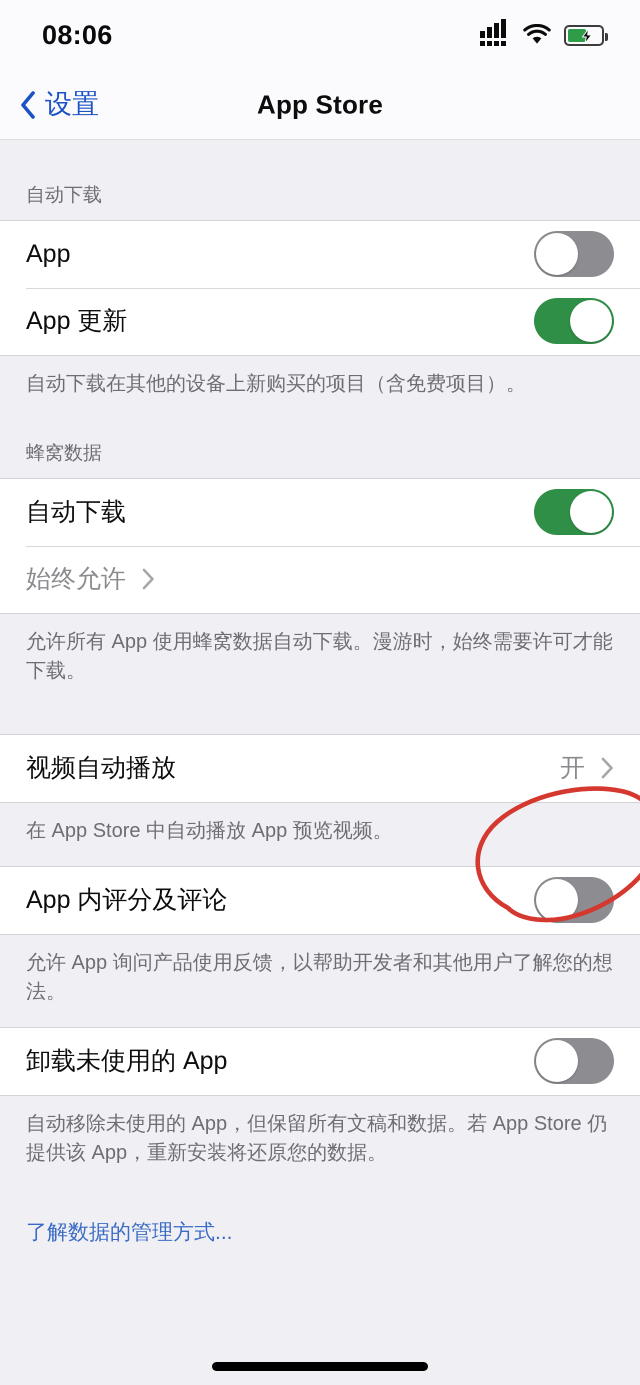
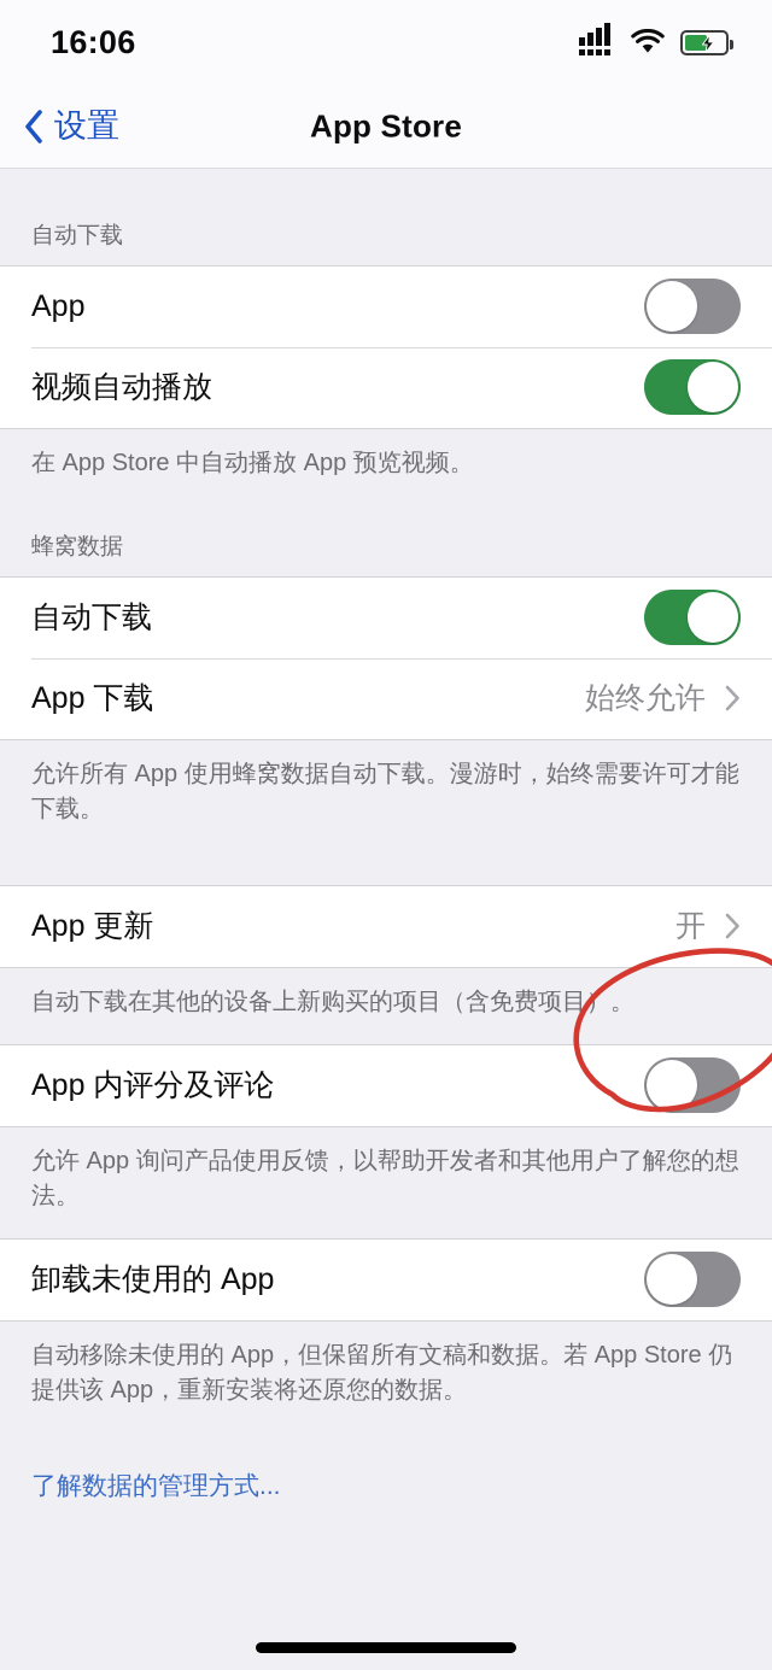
- 08:06
+ 16:06
  设置
  App Store
  自动下载
  App
- App 更新
+ 视频自动播放
- 自动下载在其他的设备上新购买的项目（含免费项目）。
+ 在 App Store 中自动播放 App 预览视频。
  蜂窝数据
  自动下载
+ App 下载
  始终允许
  允许所有 App 使用蜂窝数据自动下载。漫游时，始终需要许可才能下载。
- 视频自动播放
+ App 更新
  开
- 在 App Store 中自动播放 App 预览视频。
+ 自动下载在其他的设备上新购买的项目（含免费项目）。
  App 内评分及评论
  允许 App 询问产品使用反馈，以帮助开发者和其他用户了解您的想法。
  卸载未使用的 App
  自动移除未使用的 App，但保留所有文稿和数据。若 App Store 仍提供该 App，重新安装将还原您的数据。
  了解数据的管理方式...
